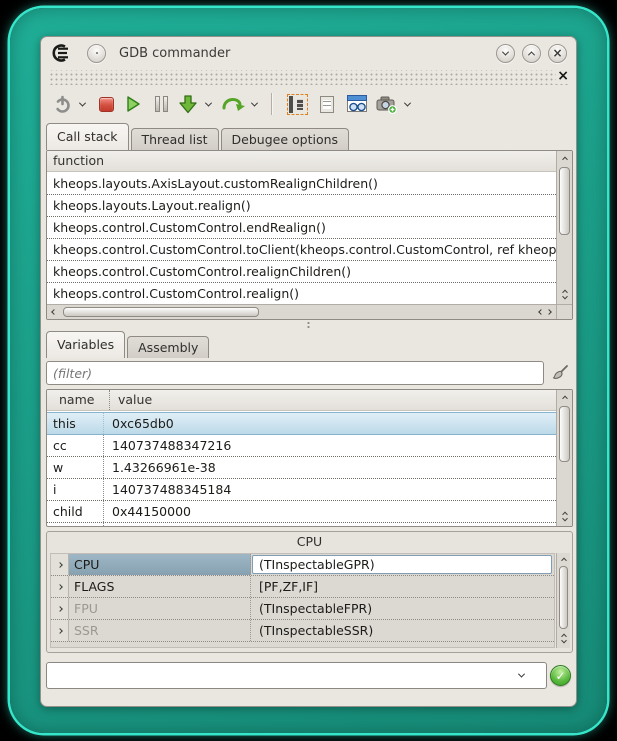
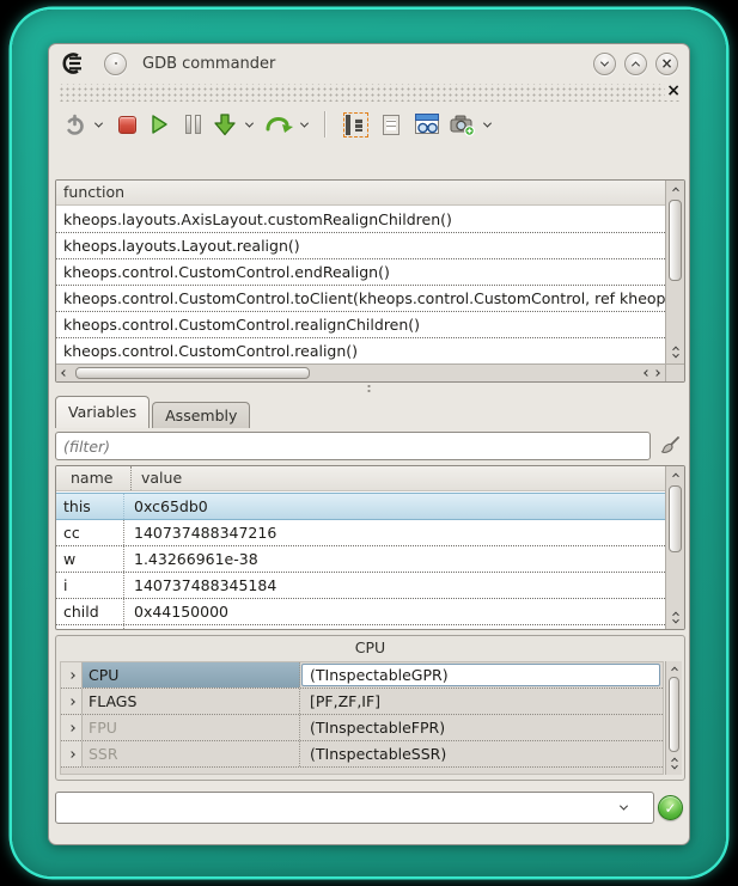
  GDB commander
  ×
  ×
- Call stack
- Thread list
- Debugee options
  function
  kheops.layouts.AxisLayout.customRealignChildren()
  kheops.layouts.Layout.realign()
  kheops.control.CustomControl.endRealign()
  kheops.control.CustomControl.toClient(kheops.control.CustomControl, ref kheop
  kheops.control.CustomControl.realignChildren()
  kheops.control.CustomControl.realign()
  Variables
  Assembly
  (filter)
  name
  value
  this
  0xc65db0
  cc
  140737488347216
  w
  1.43266961e-38
  i
  140737488345184
  child
  0x44150000
  CPU
  CPU
  (TInspectableGPR)
  FLAGS
  [PF,ZF,IF]
  FPU
  (TInspectableFPR)
  SSR
  (TInspectableSSR)
  ✓
